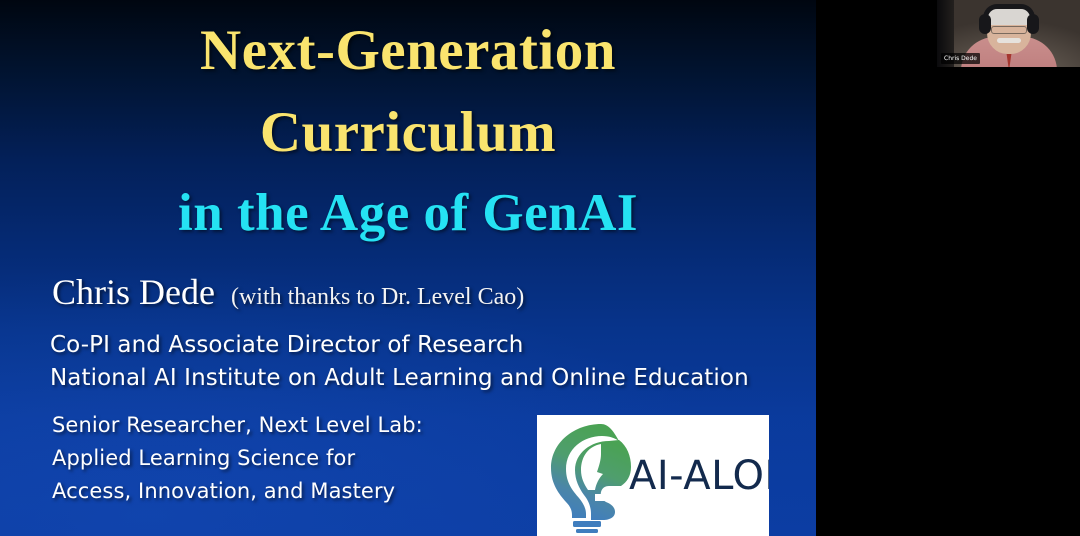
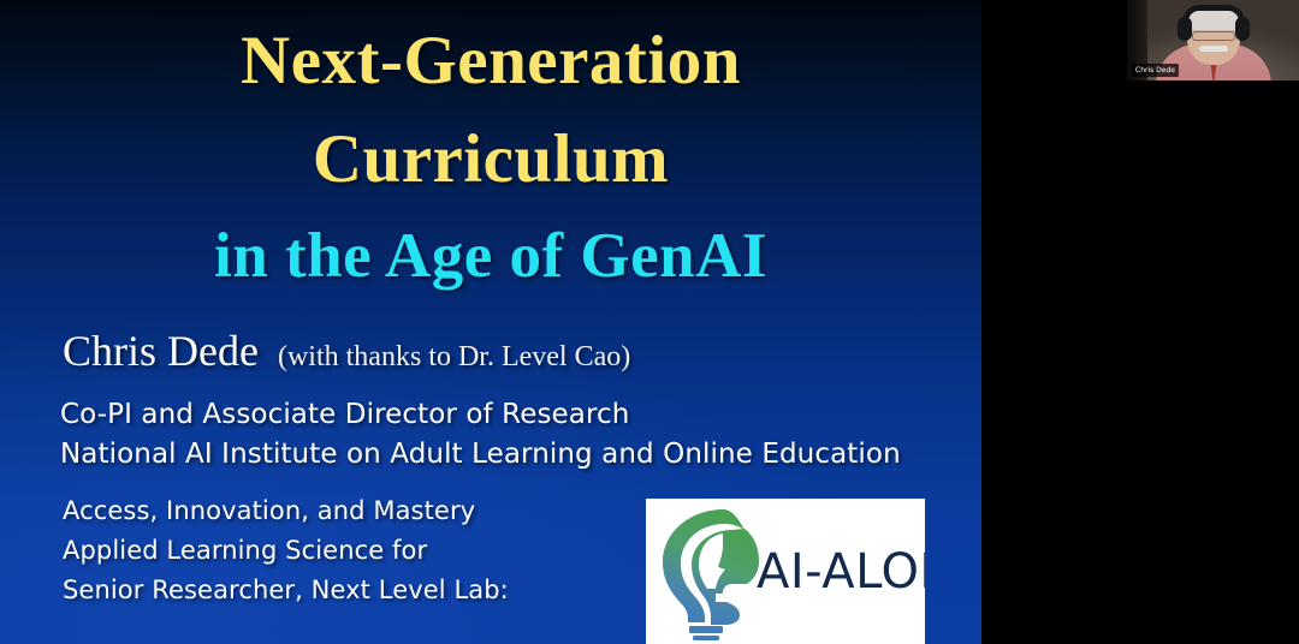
  Next-Generation
  Curriculum
  in the Age of GenAI
  Chris Dede
  (with thanks to Dr. Level Cao)
  Co-PI and Associate Director of Research
  National AI Institute on Adult Learning and Online Education
- Senior Researcher, Next Level Lab:
+ Access, Innovation, and Mastery
  Applied Learning Science for
- Access, Innovation, and Mastery
+ Senior Researcher, Next Level Lab:
  AI-ALO
